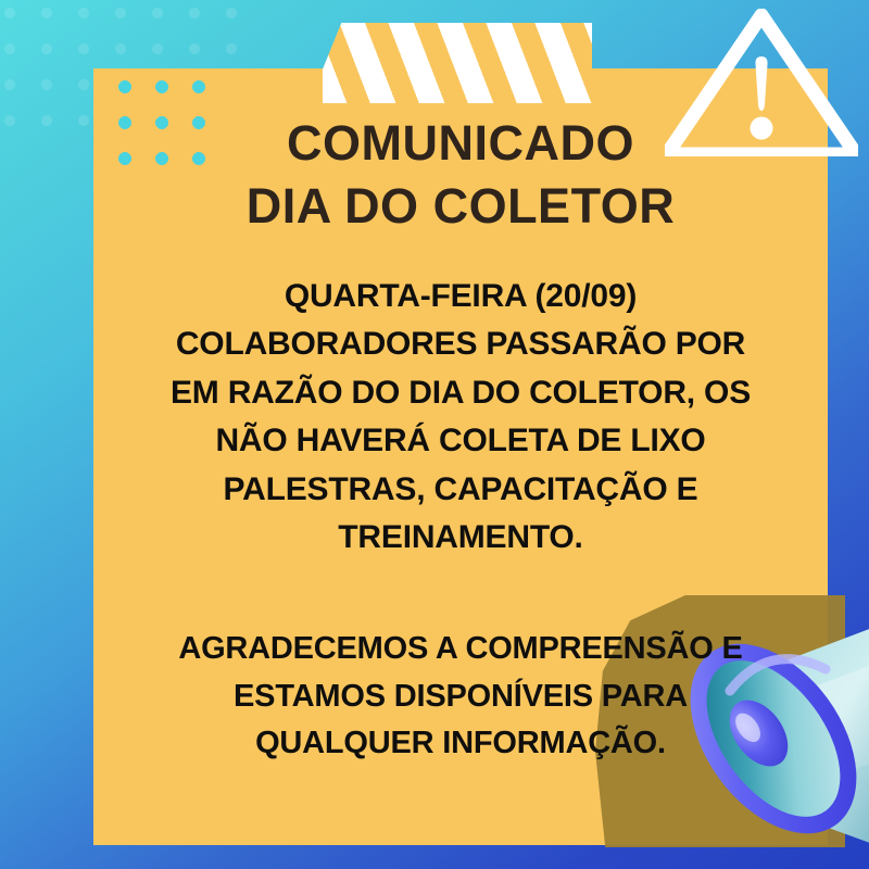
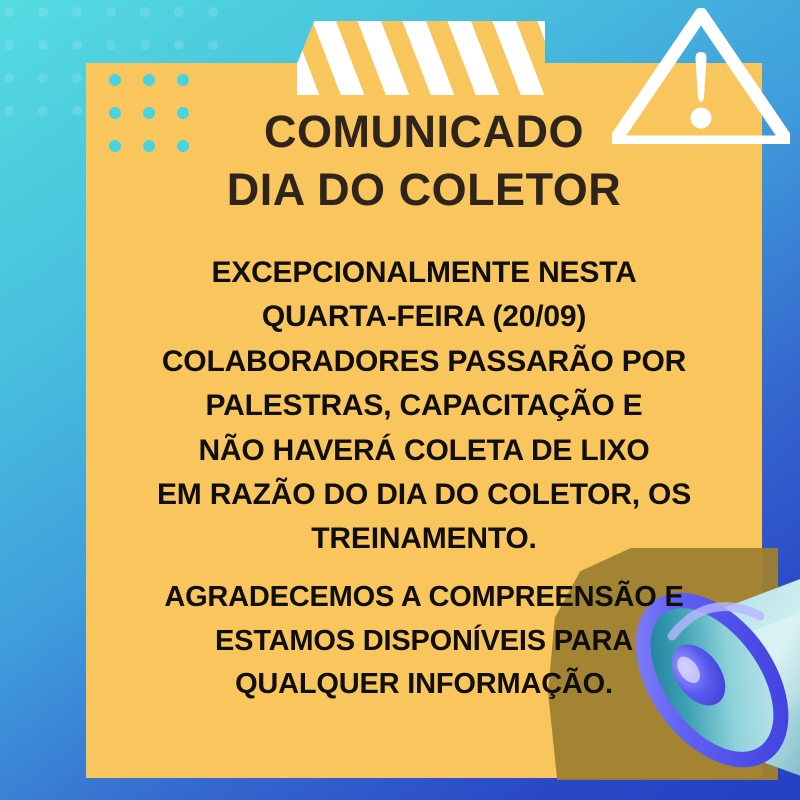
  COMUNICADO
  DIA DO COLETOR
+ EXCEPCIONALMENTE NESTA
  QUARTA-FEIRA (20/09)
  COLABORADORES PASSARÃO POR
- EM RAZÃO DO DIA DO COLETOR, OS
+ PALESTRAS, CAPACITAÇÃO E
  NÃO HAVERÁ COLETA DE LIXO
- PALESTRAS, CAPACITAÇÃO E
+ EM RAZÃO DO DIA DO COLETOR, OS
  TREINAMENTO.
  AGRADECEMOS A COMPREENSÃO E
  ESTAMOS DISPONÍVEIS PARA
  QUALQUER INFORMAÇÃO.
